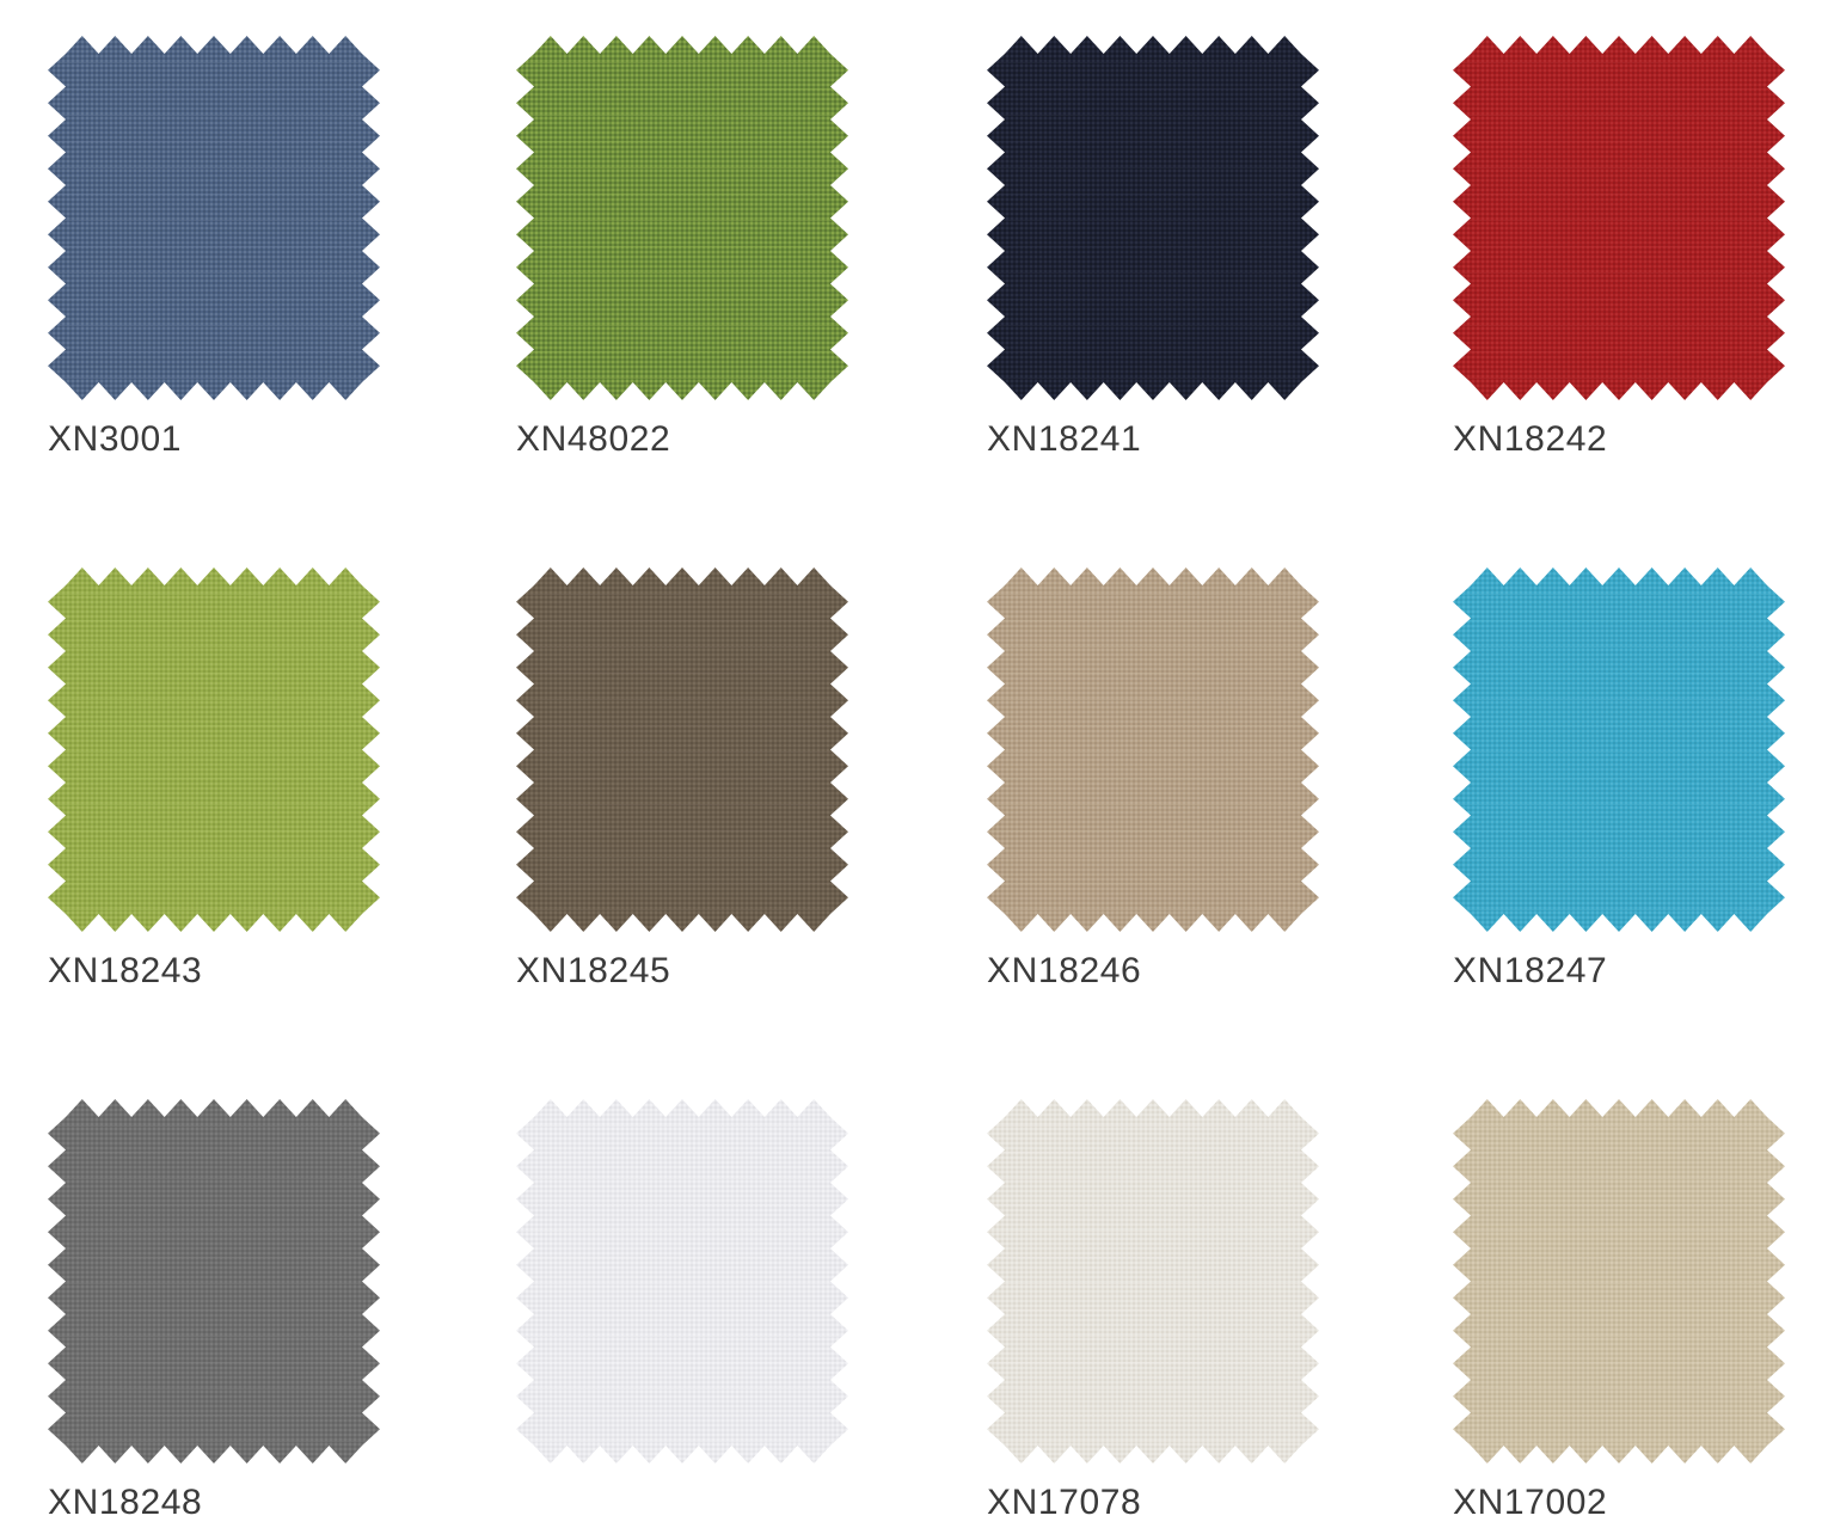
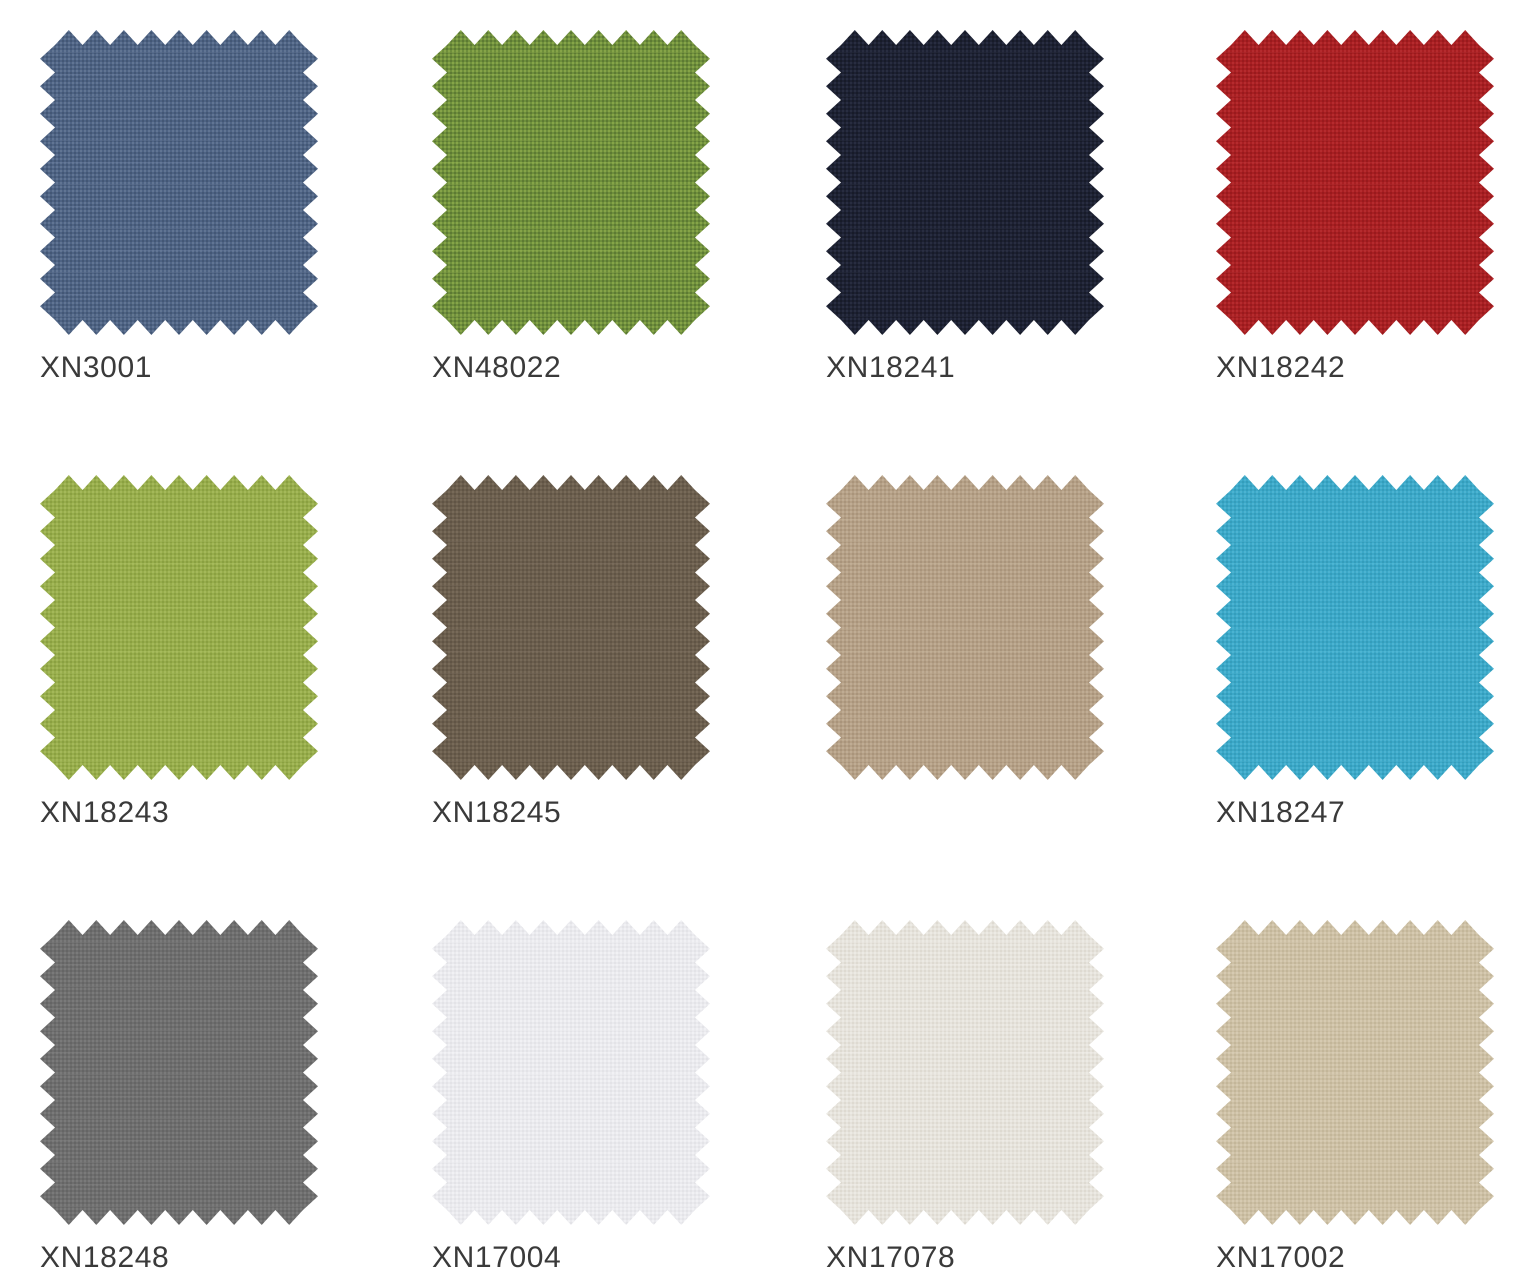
  XN3001
  XN48022
  XN18241
  XN18242
  XN18243
  XN18245
- XN18246
  XN18247
  XN18248
+ XN17004
  XN17078
  XN17002
